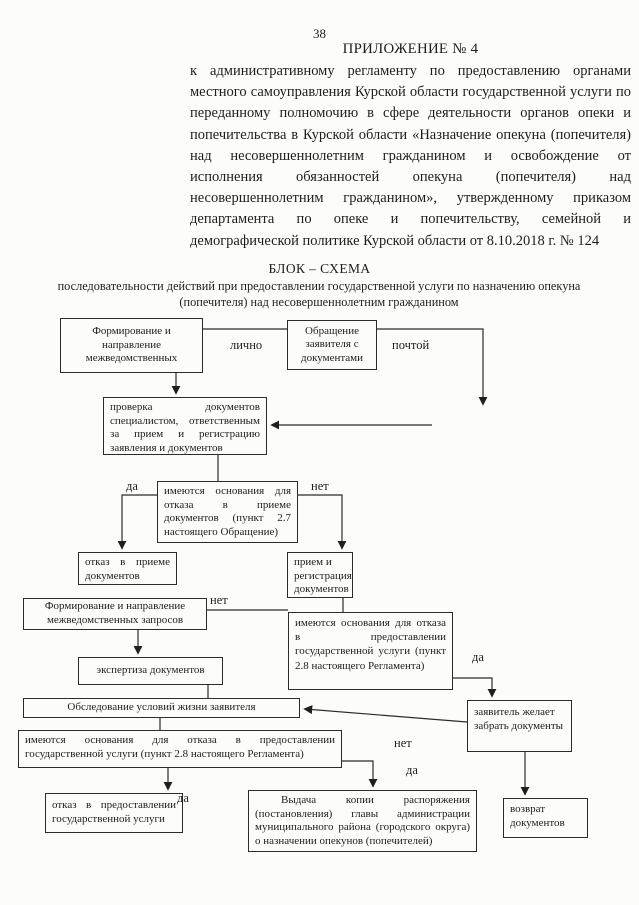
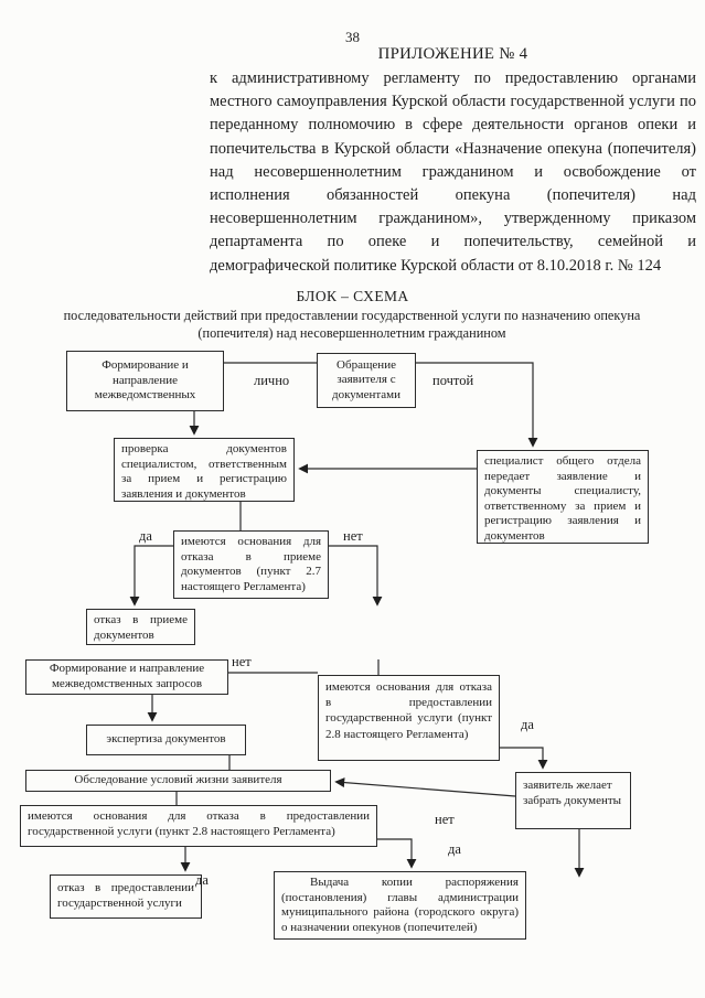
  38
  ПРИЛОЖЕНИЕ № 4
  к административному регламенту по предоставлению органами местного самоуправления Курской области государственной услуги по переданному полномочию в сфере деятельности органов опеки и попечительства в Курской области «Назначение опекуна (попечителя) над несовершеннолетним гражданином и освобождение от исполнения обязанностей опекуна (попечителя) над несовершеннолетним гражданином», утвержденному приказом департамента по опеке и попечительству, семейной и демографической политике Курской области от 8.10.2018 г. № 124
  БЛОК – СХЕМА
  последовательности действий при предоставлении государственной услуги по назначению опекуна (попечителя) над несовершеннолетним гражданином
  Формирование и направление межведомственных
  Обращение заявителя с документами
  проверка документов специалистом, ответственным за прием и регистрацию заявления и документов
+ специалист общего отдела передает заявление и документы специалисту, ответственному за прием и регистрацию заявления и документов
- имеются основания для отказа в приеме документов (пункт 2.7 настоящего Обращение)
+ имеются основания для отказа в приеме документов (пункт 2.7 настоящего Регламента)
  отказ в приеме документов
- прием и регистрация документов
  Формирование и направление межведомственных запросов
  имеются основания для отказа в предоставлении государственной услуги (пункт 2.8 настоящего Регламента)
  экспертиза документов
  Обследование условий жизни заявителя
  заявитель желает забрать документы
  имеются основания для отказа в предоставлении государственной услуги (пункт 2.8 настоящего Регламента)
  отказ в предоставлении государственной услуги
  Выдача копии распоряжения (постановления) главы администрации муниципального района (городского округа) о назначении опекунов (попечителей)
- возврат документов
  лично
  почтой
  да
  нет
  нет
  да
  нет
  да
  да
